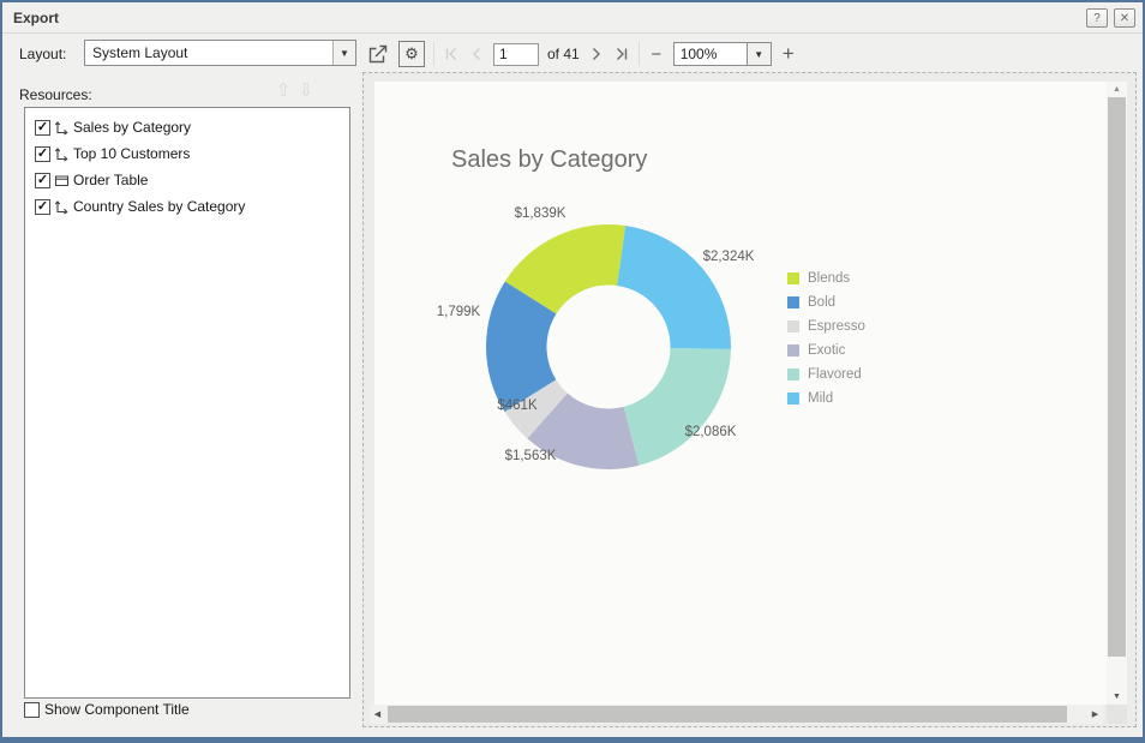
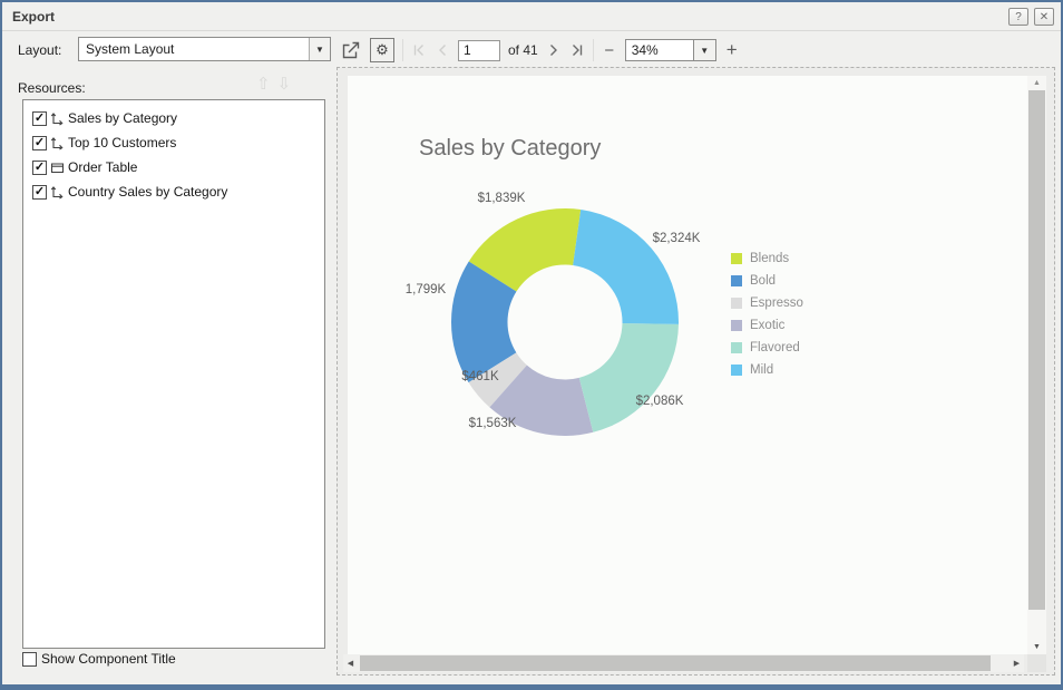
  Export
  ?
  ✕
  Layout:
  System Layout
  ▼
  ⚙
  1
  of 41
  −
- 100%
+ 34%
  ▼
  +
  Resources:
  ✓
  Sales by Category
  ✓
  Top 10 Customers
  ✓
  Order Table
  ✓
  Country Sales by Category
  Show Component Title
  Sales by Category
  Blends
  Bold
  Espresso
  Exotic
  Flavored
  Mild
  $1,839K
  1,799K
  $461K
  $1,563K
  $2,086K
  $2,324K
